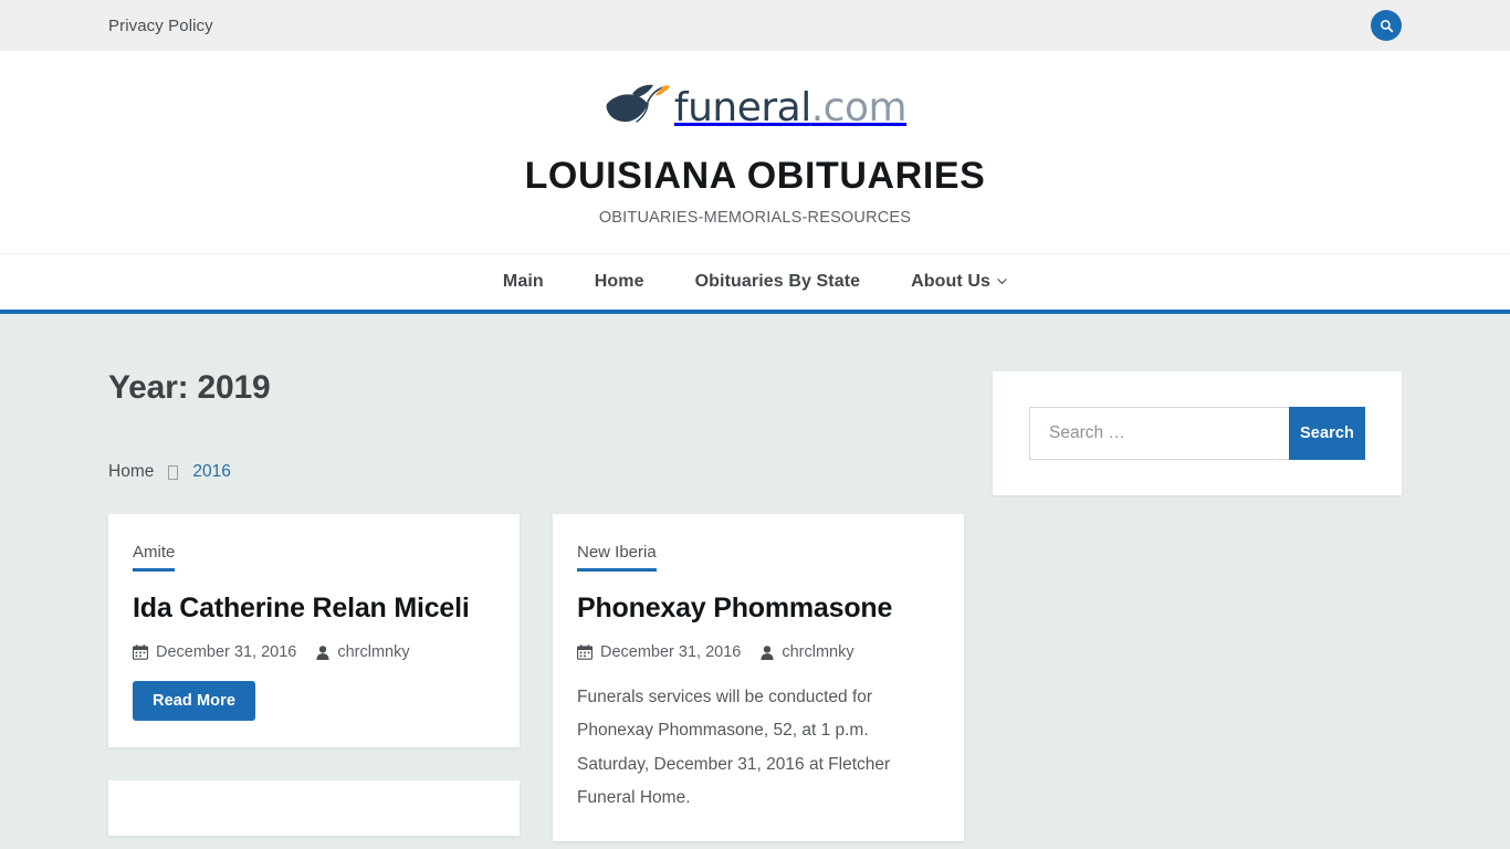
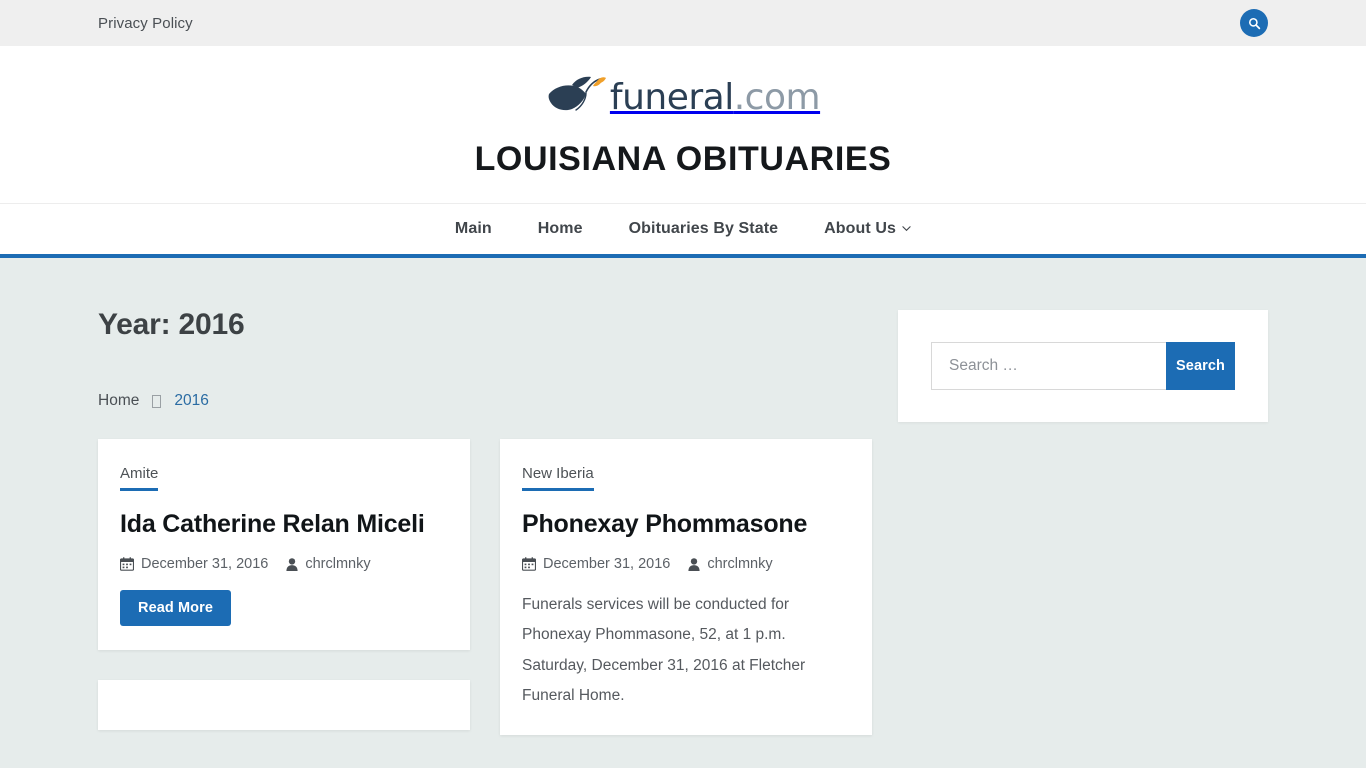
  Privacy Policy
  funeral.com
  LOUISIANA OBITUARIES
- OBITUARIES-MEMORIALS-RESOURCES
  Main
  Home
  Obituaries By State
  About Us
- Year: 2019
+ Year: 2016
  Home
  2016
  Amite
  Ida Catherine Relan Miceli
  December 31, 2016
  chrclmnky
  Read More
  New Iberia
  Phonexay Phommasone
  December 31, 2016
  chrclmnky
  Funerals services will be conducted for Phonexay Phommasone, 52, at 1 p.m. Saturday, December 31, 2016 at Fletcher Funeral Home.
  Search …
  Search
